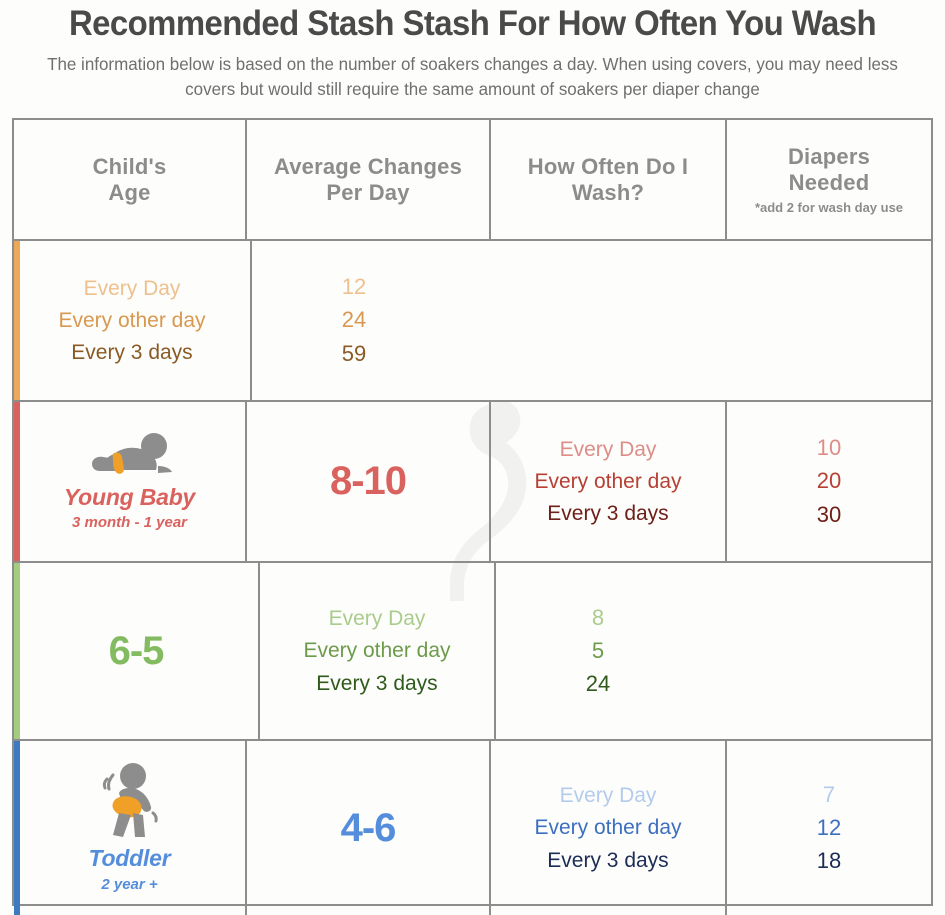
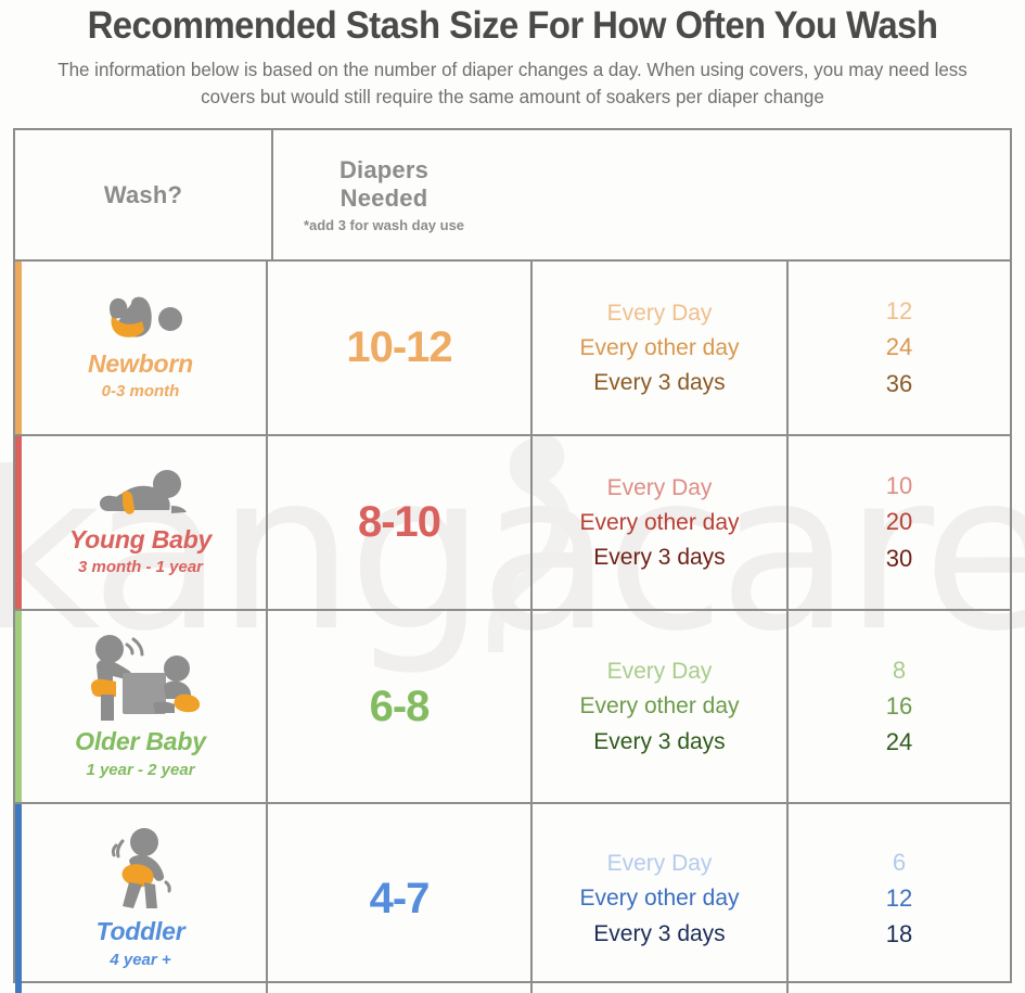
+ kangacare
- Recommended Stash Stash For How Often You Wash
+ Recommended Stash Size For How Often You Wash
- The information below is based on the number of soakers changes a day. When using covers, you may need less covers but would still require the same amount of soakers per diaper change
+ The information below is based on the number of diaper changes a day. When using covers, you may need less covers but would still require the same amount of soakers per diaper change
- Child's
- Age
- Average Changes
- Per Day
- How Often Do I
  Wash?
  Diapers
  Needed
- *add 2 for wash day use
+ *add 3 for wash day use
+ Newborn
+ 0-3 month
+ 10-12
  Every Day
  Every other day
  Every 3 days
  12
  24
- 59
+ 36
  Young Baby
  3 month - 1 year
  8-10
  Every Day
  Every other day
  Every 3 days
  10
  20
  30
+ Older Baby
+ 1 year - 2 year
- 6-5
+ 6-8
  Every Day
  Every other day
  Every 3 days
  8
- 5
+ 16
  24
  Toddler
- 2 year +
+ 4 year +
- 4-6
+ 4-7
  Every Day
  Every other day
  Every 3 days
- 7
+ 6
  12
  18
